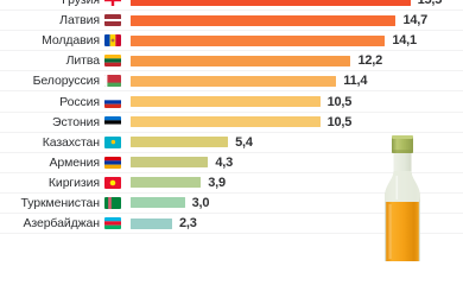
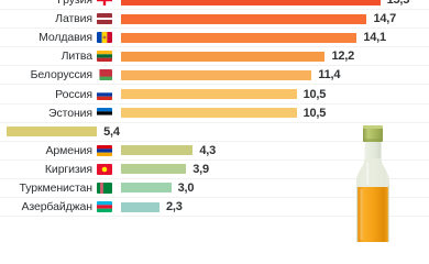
  Грузия
  15,5
  Латвия
  14,7
  Молдавия
  14,1
  Литва
  12,2
  Белоруссия
  11,4
  Россия
  10,5
  Эстония
  10,5
- Казахстан
  5,4
  Армения
  4,3
  Киргизия
  3,9
  Туркменистан
  3,0
  Азербайджан
  2,3
